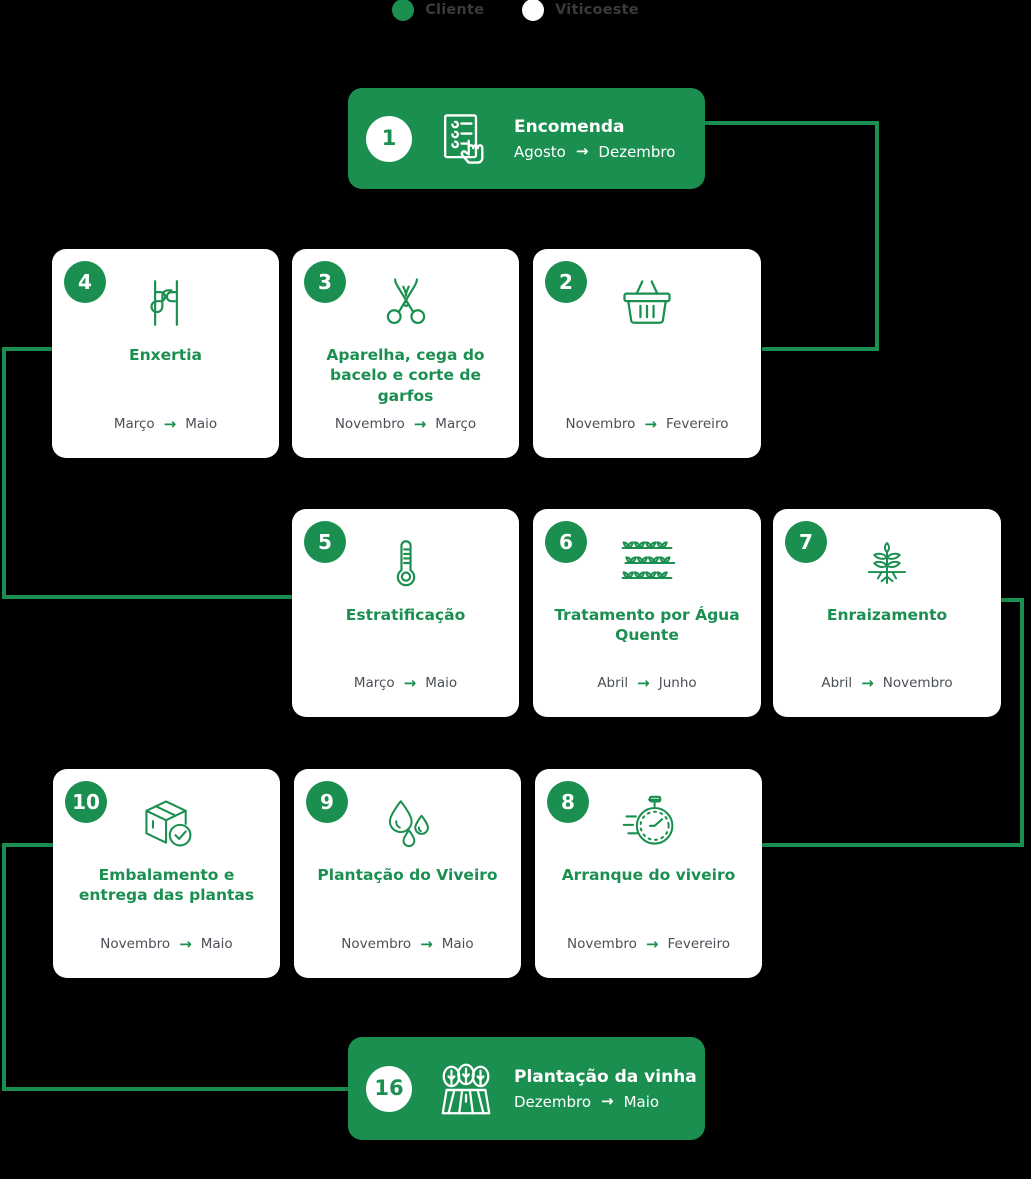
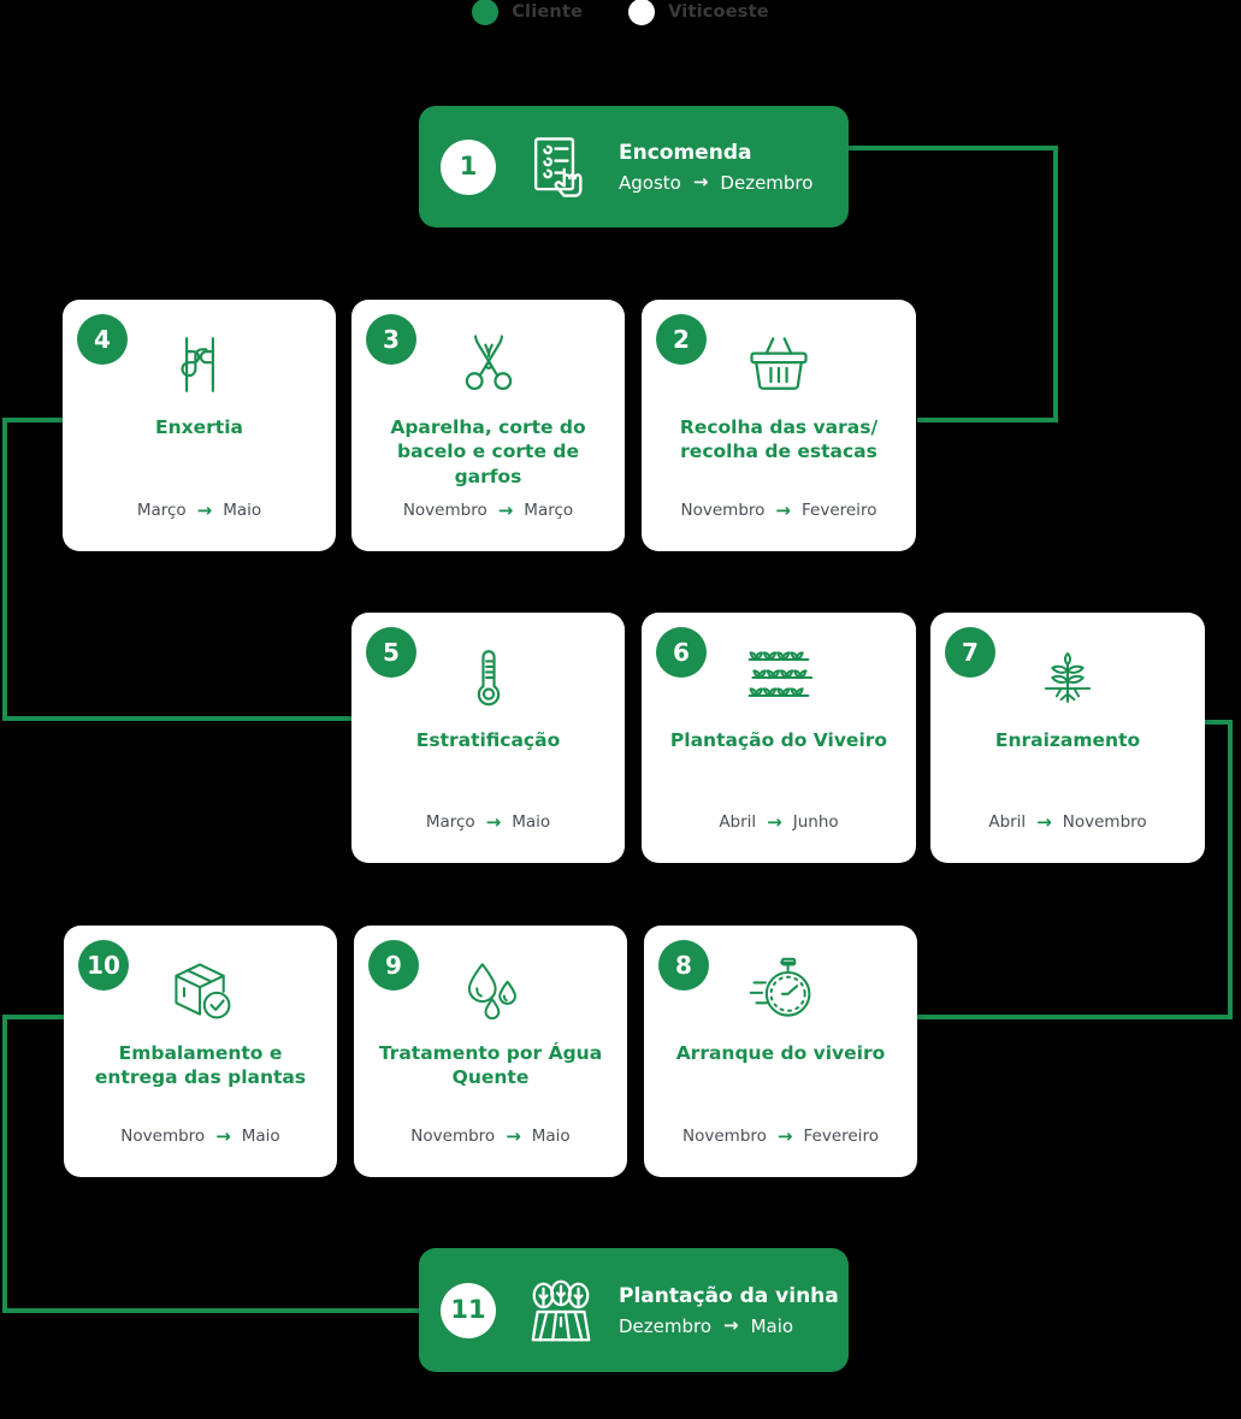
  Cliente
  Viticoeste
  1
  Encomenda
  Agosto
  →
  Dezembro
  4
  Enxertia
  Março
  →
  Maio
  3
- Aparelha, cega do bacelo e corte de garfos
+ Aparelha, corte do bacelo e corte de garfos
  Novembro
  →
  Março
  2
+ Recolha das varas/ recolha de estacas
  Novembro
  →
  Fevereiro
  5
  Estratificação
  Março
  →
  Maio
  6
- Tratamento por Água Quente
+ Plantação do Viveiro
  Abril
  →
  Junho
  7
  Enraizamento
  Abril
  →
  Novembro
  10
  Embalamento e entrega das plantas
  Novembro
  →
  Maio
  9
- Plantação do Viveiro
+ Tratamento por Água Quente
  Novembro
  →
  Maio
  8
  Arranque do viveiro
  Novembro
  →
  Fevereiro
- 16
+ 11
  Plantação da vinha
  Dezembro
  →
  Maio
